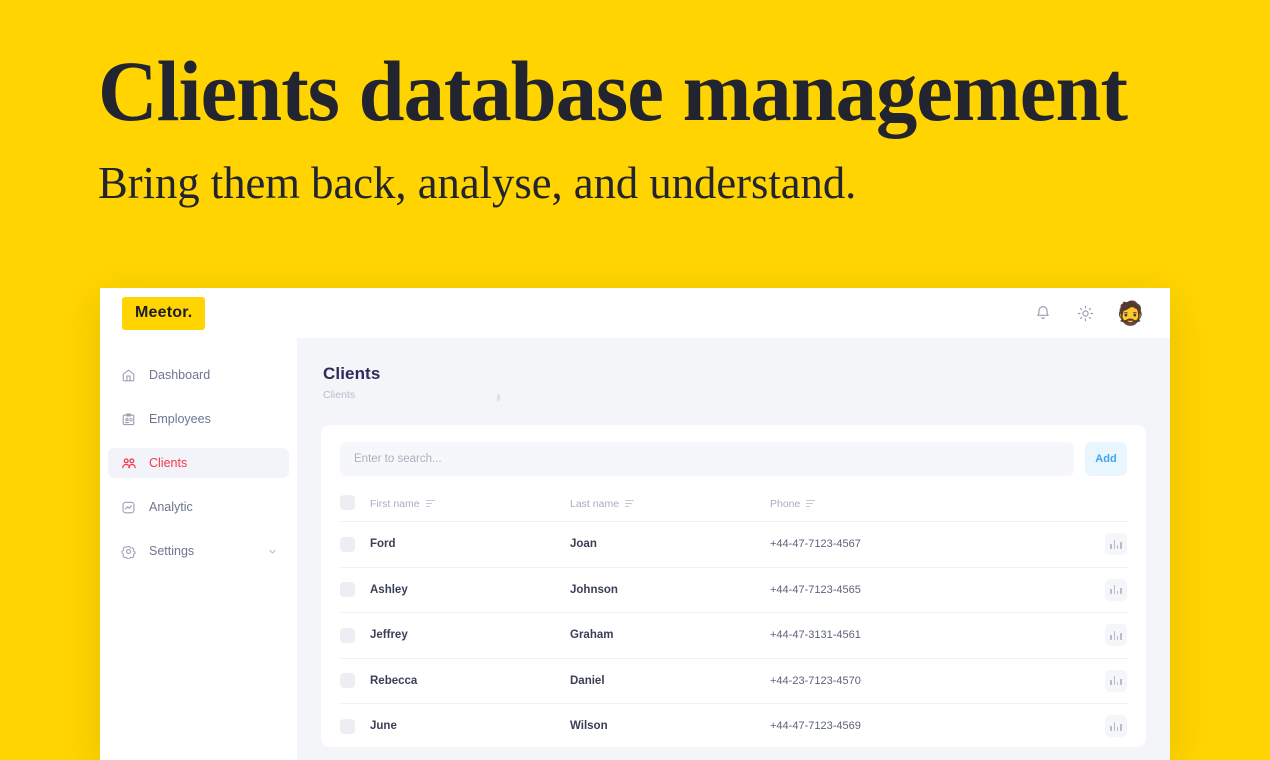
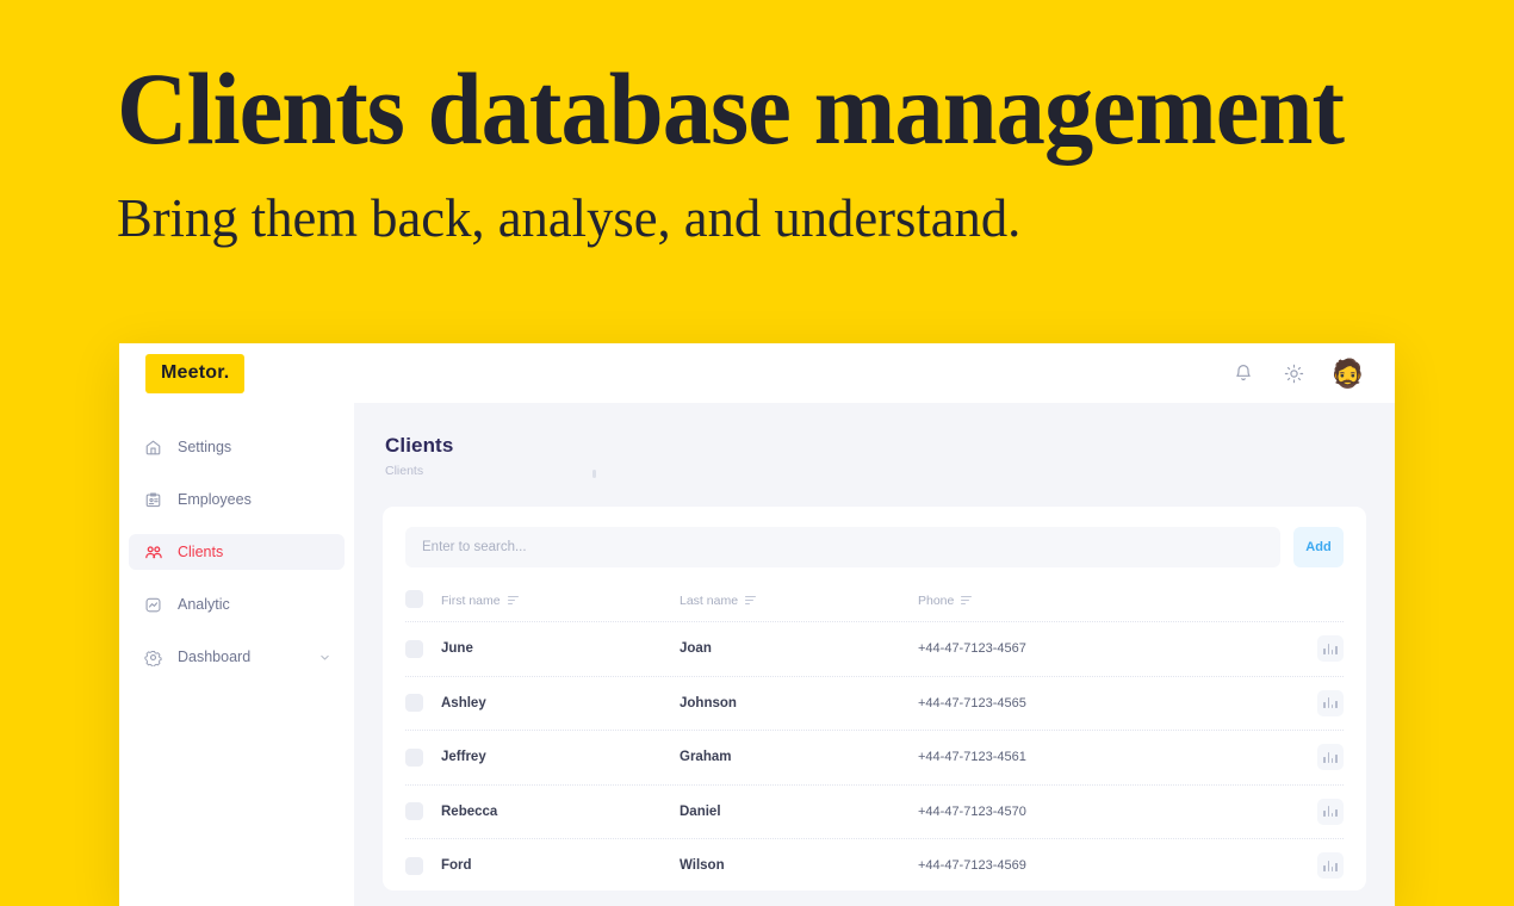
  Clients database management
  Bring them back, analyse, and understand.
  Meetor.
  🧔
- Dashboard
+ Settings
  Employees
  Clients
  Analytic
- Settings
+ Dashboard
  Clients
  Clients
  Enter to search...
  Add
  First name
  Last name
  Phone
- Ford
+ June
  Joan
  +44-47-7123-4567
  Ashley
  Johnson
  +44-47-7123-4565
  Jeffrey
  Graham
- +44-47-3131-4561
+ +44-47-7123-4561
  Rebecca
  Daniel
- +44-23-7123-4570
+ +44-47-7123-4570
- June
+ Ford
  Wilson
  +44-47-7123-4569
